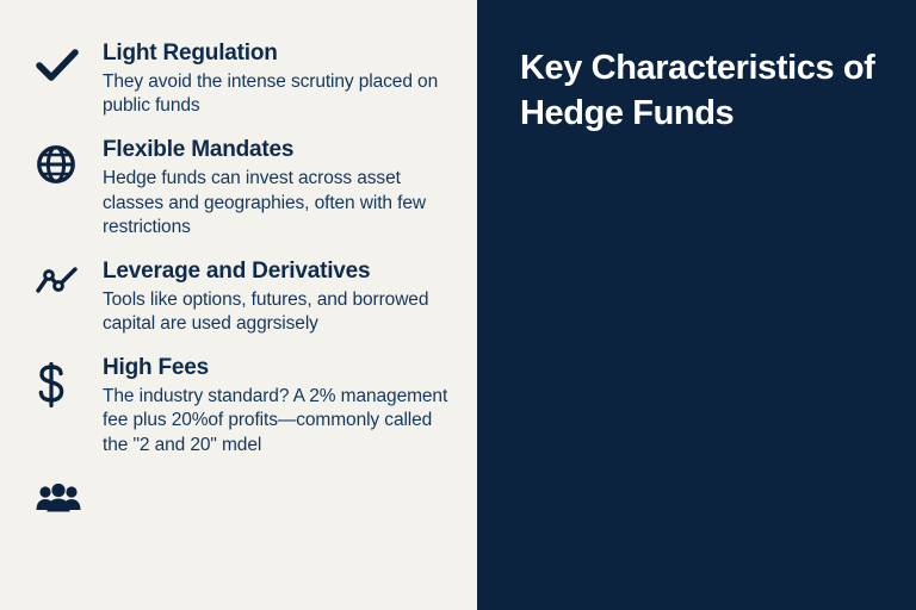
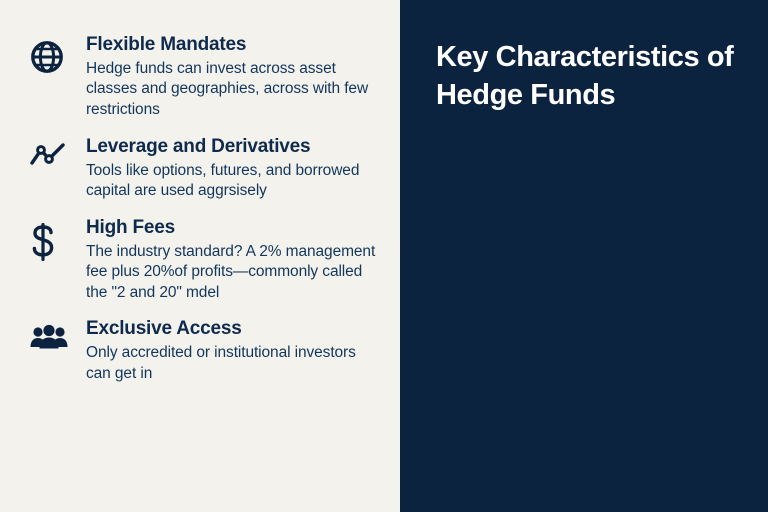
- Light Regulation
- They avoid the intense scrutiny placed on public funds
  Flexible Mandates
- Hedge funds can invest across asset classes and geographies, often with few restrictions
+ Hedge funds can invest across asset classes and geographies, across with few restrictions
  Leverage and Derivatives
  Tools like options, futures, and borrowed capital are used aggrsisely
  High Fees
  The industry standard? A 2% management fee plus 20%of profits—commonly called the "2 and 20" mdel
+ Exclusive Access
+ Only accredited or institutional investors can get in
  Key Characteristics of Hedge Funds
